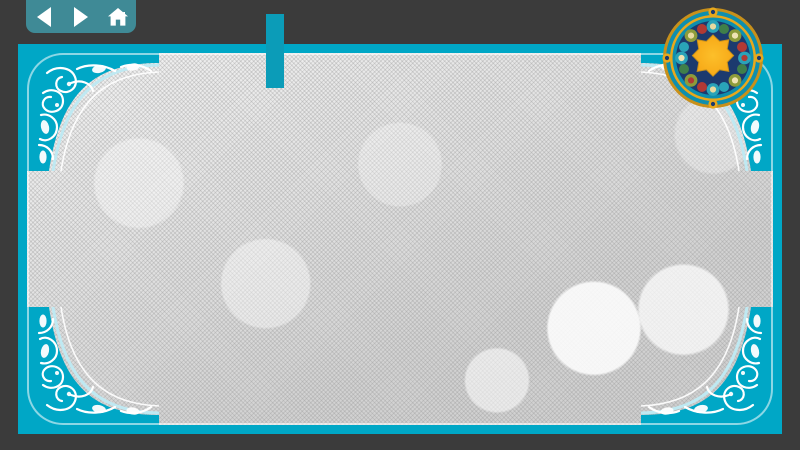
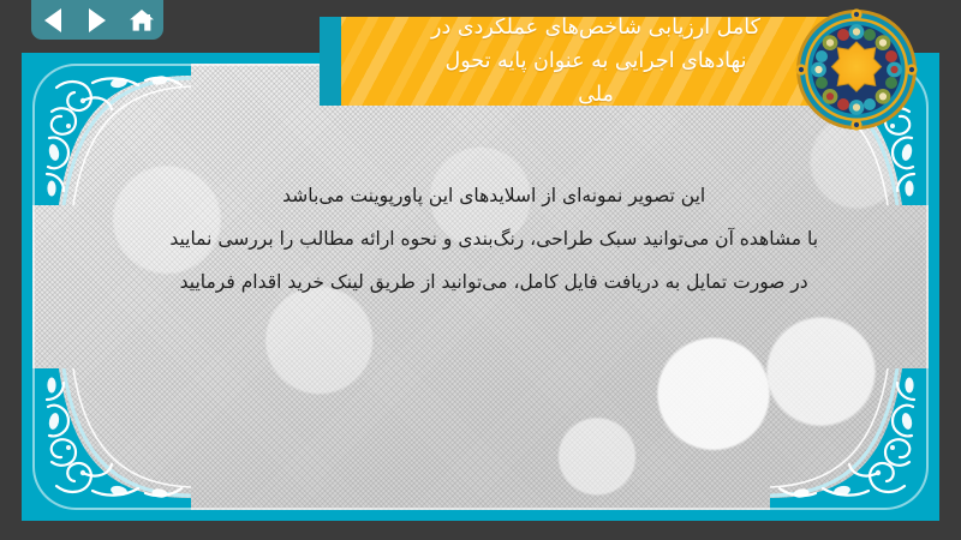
+ این تصویر نمونه‌ای از اسلایدهای این پاورپوینت می‌باشد
+ با مشاهده آن میتوانید سبک طراحی، رنگ‌بندی و نحوه ارائه مطالب را بررسی نمایید
+ در صورت تمایل به دریافت فایل کامل، می‌توانید از طریق لینک خرید اقدام فرمایید
+ کامل ارزیابی شاخص‌های عملکردی در
+ نهادهای اجرایی به عنوان پایه تحول
+ ملی
